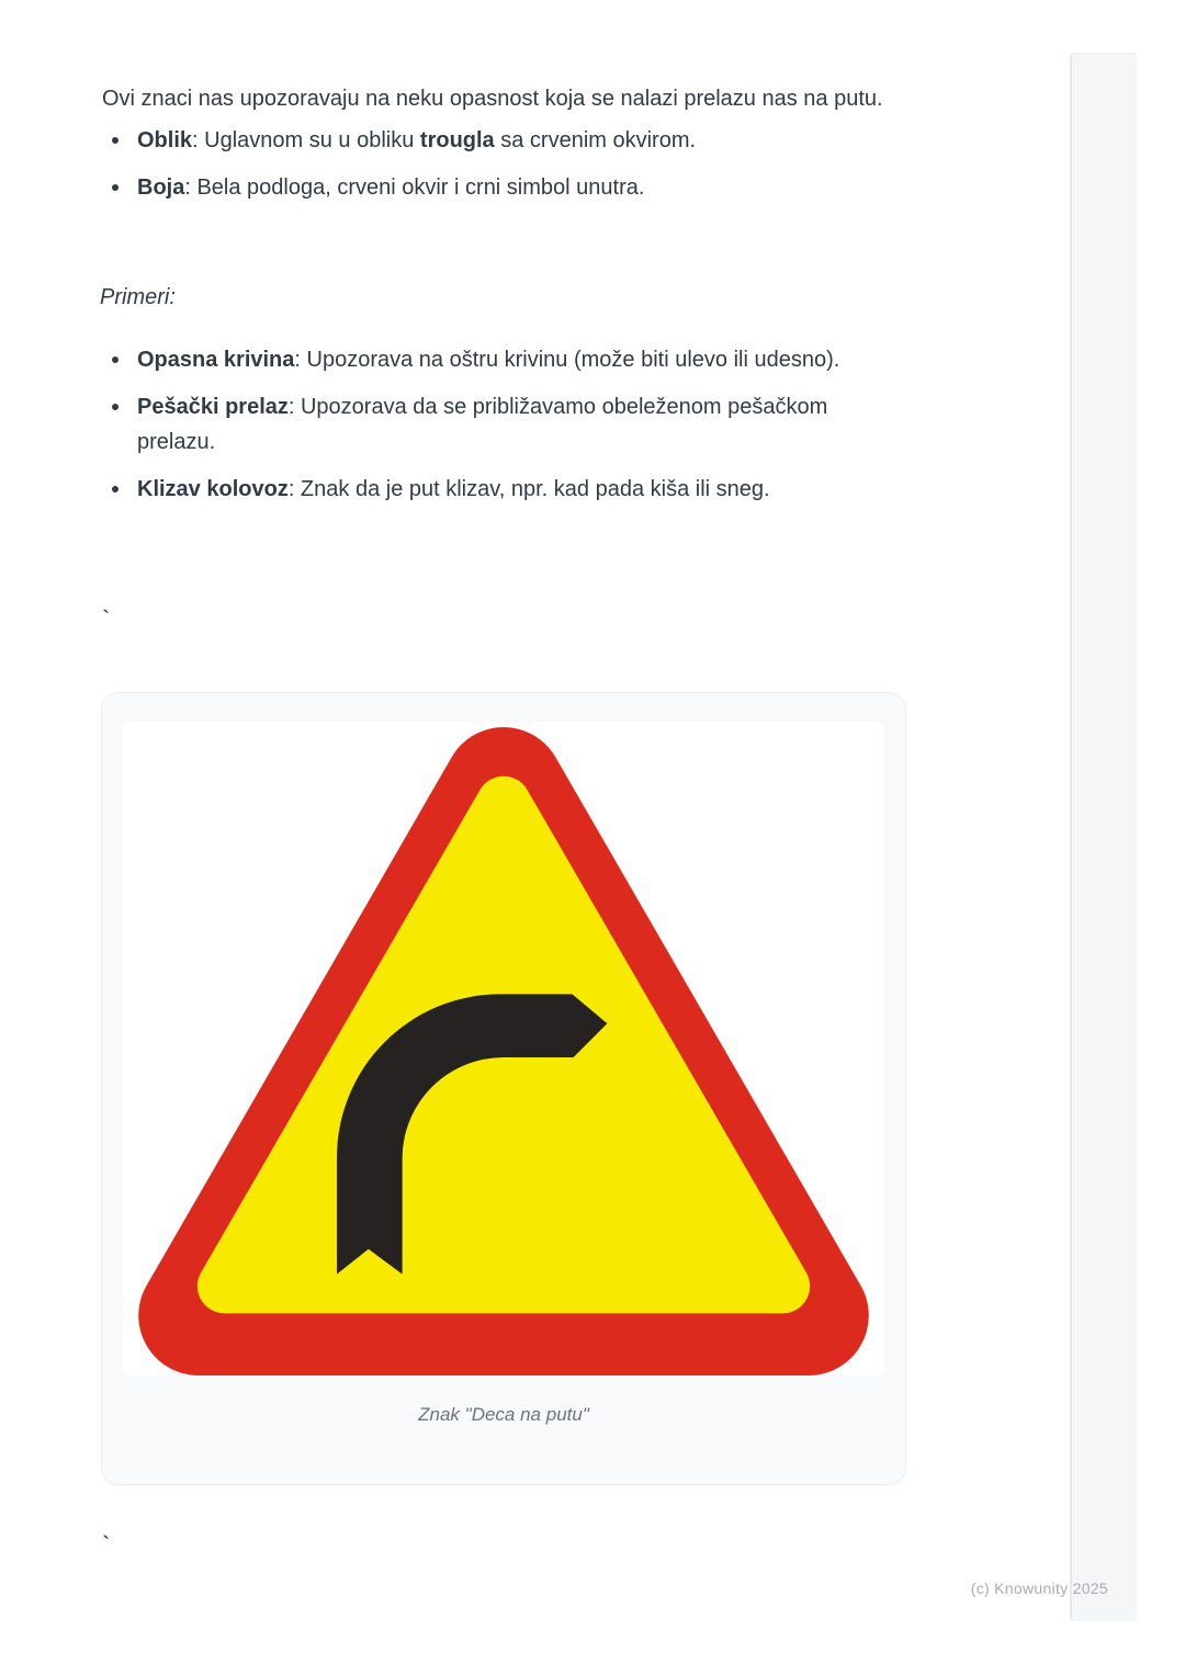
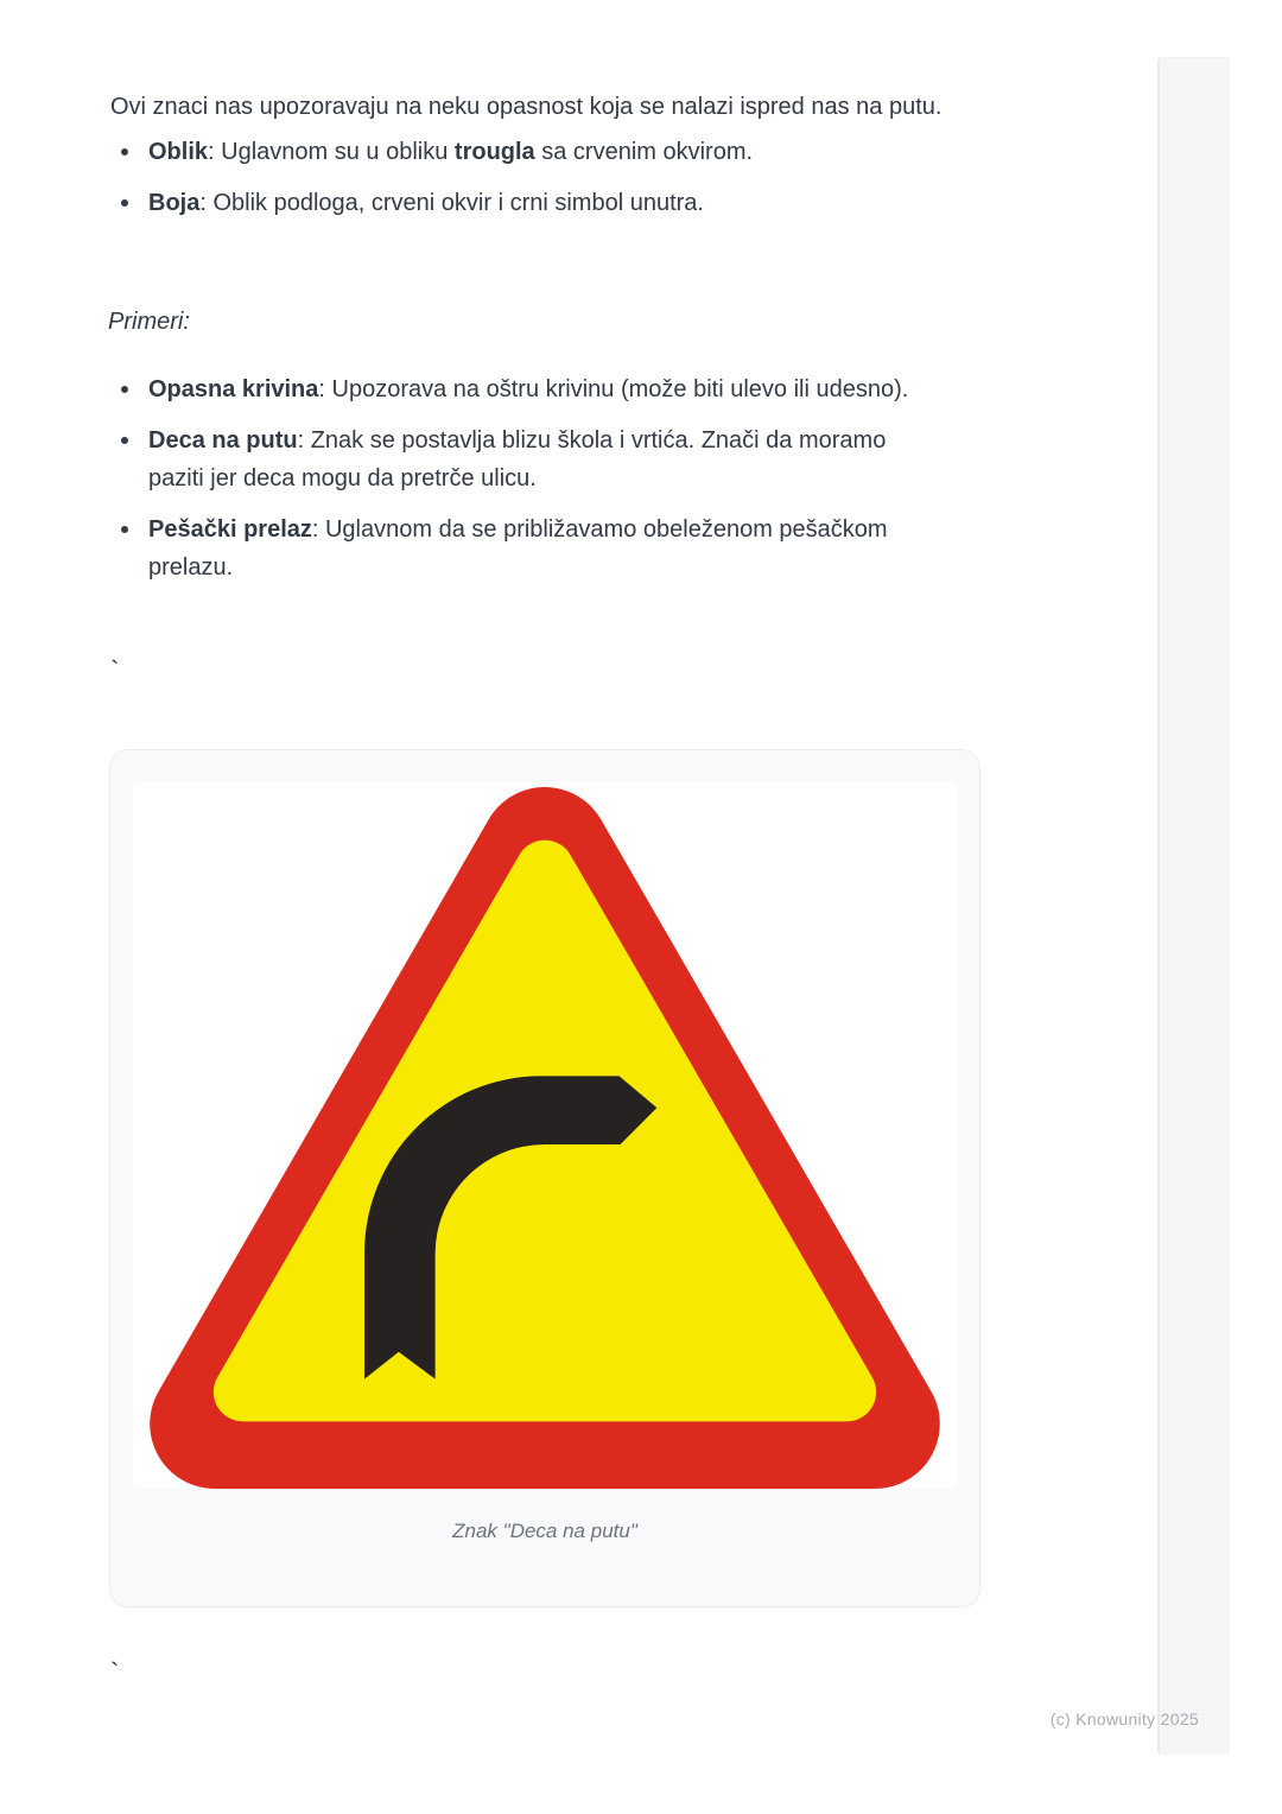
- Ovi znaci nas upozoravaju na neku opasnost koja se nalazi prelazu nas na putu.
+ Ovi znaci nas upozoravaju na neku opasnost koja se nalazi ispred nas na putu.
  Oblik: Uglavnom su u obliku trougla sa crvenim okvirom.
- Boja: Bela podloga, crveni okvir i crni simbol unutra.
+ Boja: Oblik podloga, crveni okvir i crni simbol unutra.
  Primeri:
  Opasna krivina: Upozorava na oštru krivinu (može biti ulevo ili udesno).
+ Deca na putu: Znak se postavlja blizu škola i vrtića. Znači da moramo
+ paziti jer deca mogu da pretrče ulicu.
- Pešački prelaz: Upozorava da se približavamo obeleženom pešačkom
+ Pešački prelaz: Uglavnom da se približavamo obeleženom pešačkom
  prelazu.
- Klizav kolovoz: Znak da je put klizav, npr. kad pada kiša ili sneg.
  `
  Znak "Deca na putu"
  `
  (c) Knowunity 2025
